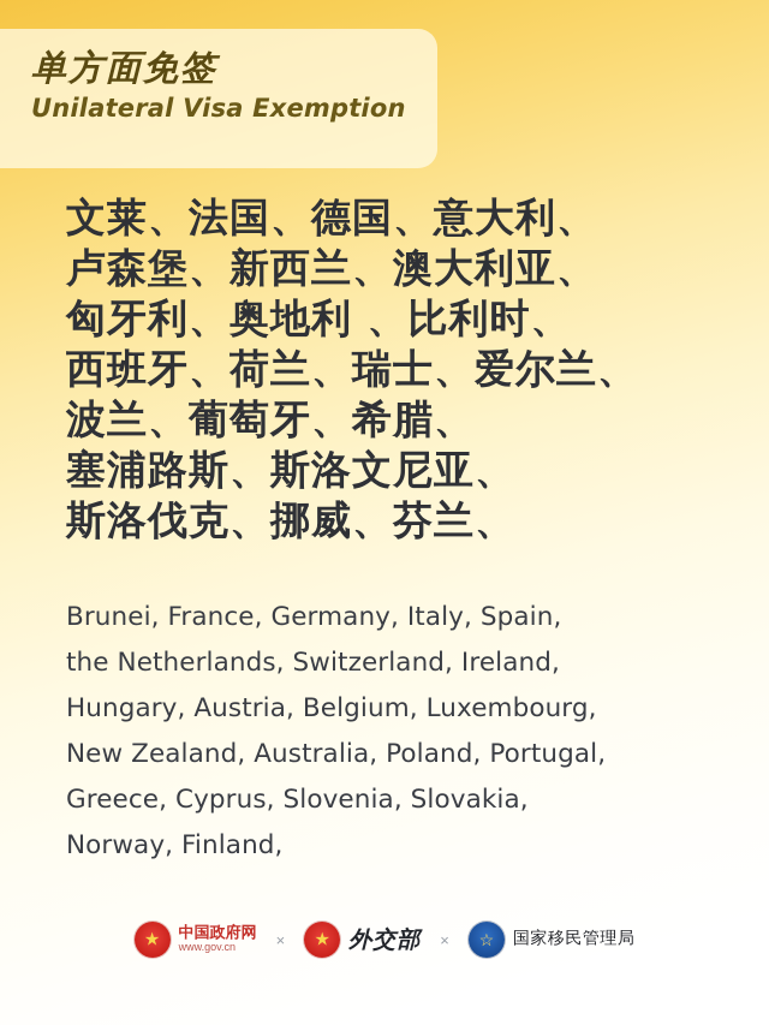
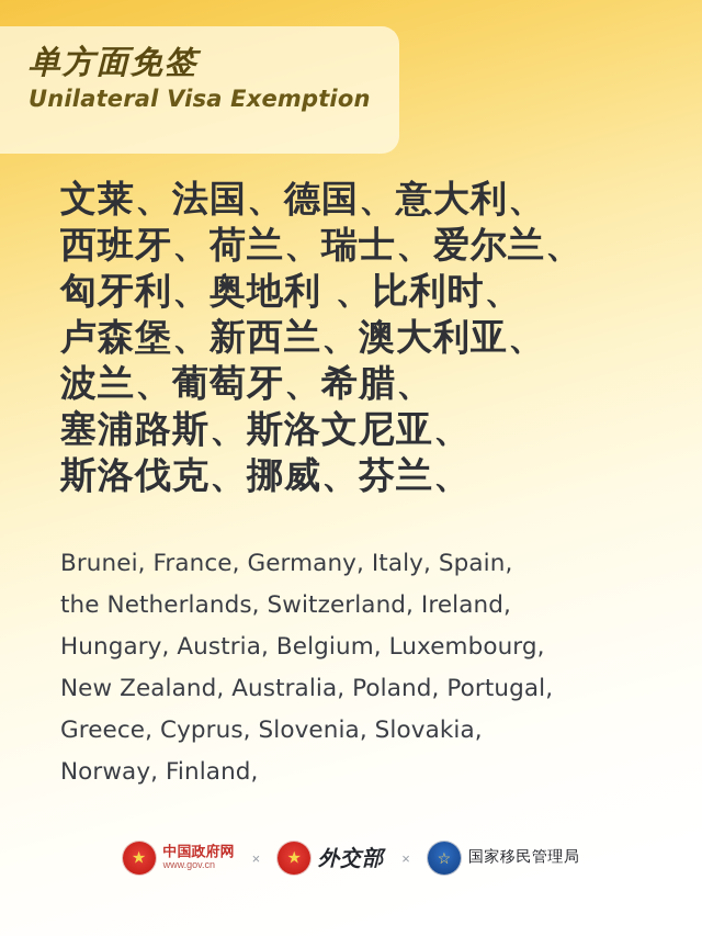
  单方面免签
  Unilateral Visa Exemption
  文莱、法国、德国、意大利、
- 卢森堡、新西兰、澳大利亚、
+ 西班牙、荷兰、瑞士、爱尔兰、
  匈牙利、奥地利 、比利时、
- 西班牙、荷兰、瑞士、爱尔兰、
+ 卢森堡、新西兰、澳大利亚、
  波兰、葡萄牙、希腊、
  塞浦路斯、斯洛文尼亚、
  斯洛伐克、挪威、芬兰、
  Brunei, France, Germany, Italy, Spain,
  the Netherlands, Switzerland, Ireland,
  Hungary, Austria, Belgium, Luxembourg,
  New Zealand, Australia, Poland, Portugal,
  Greece, Cyprus, Slovenia, Slovakia,
  Norway, Finland,
  中国政府网
  www.gov.cn
  ×
  外交部
  ×
  国家移民管理局
